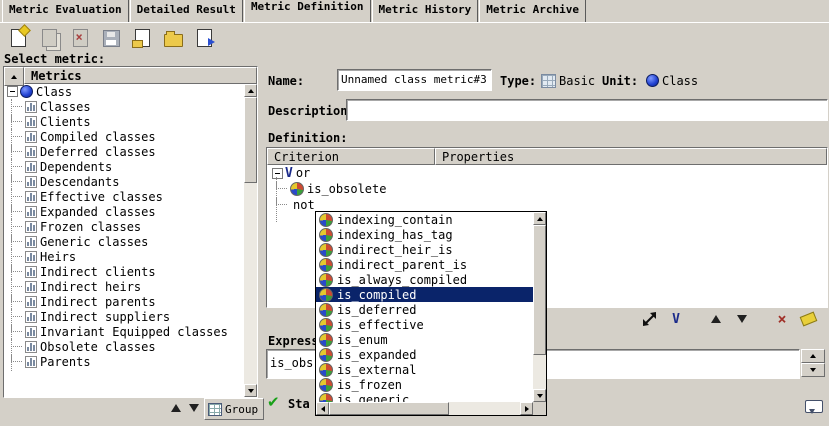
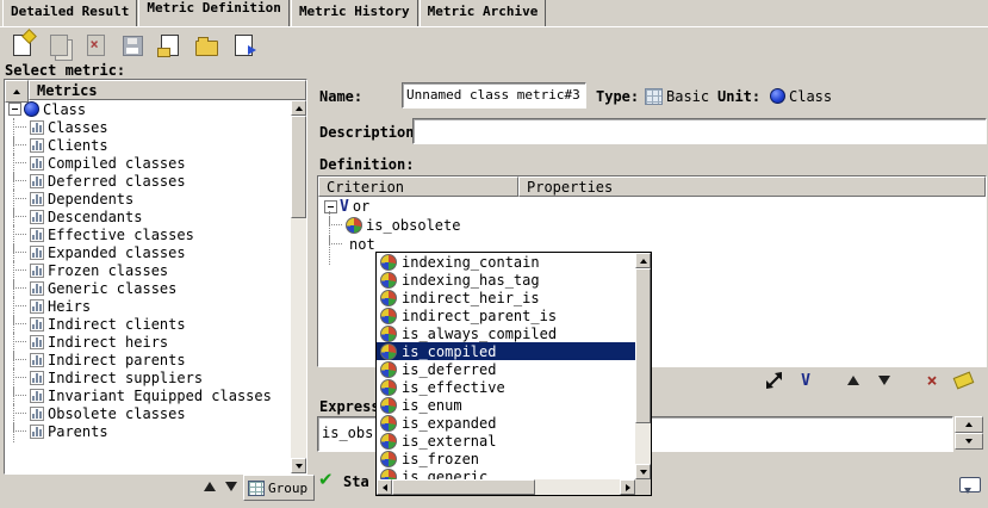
- Metric Evaluation
  Detailed Result
  Metric Definition
  Metric History
  Metric Archive
  ×
  Select metric:
  Metrics
  Class
  Classes
  Clients
  Compiled classes
  Deferred classes
  Dependents
  Descendants
  Effective classes
  Expanded classes
  Frozen classes
  Generic classes
  Heirs
  Indirect clients
  Indirect heirs
  Indirect parents
  Indirect suppliers
  Invariant Equipped classes
  Obsolete classes
  Parents
  Group
  Name:
  Unnamed class metric#3
  Type:
  Basic
  Unit:
  Class
  Description
  Definition:
  Criterion
  Properties
  V
  or
  is_obsolete
  not
  V
  ×
  is_obs
  ✔
  Sta
  indexing_contain
  indexing_has_tag
  indirect_heir_is
  indirect_parent_is
  is_always_compiled
  is_compiled
  is_deferred
  is_effective
  is_enum
  is_expanded
  is_external
  is_frozen
  is_generic
